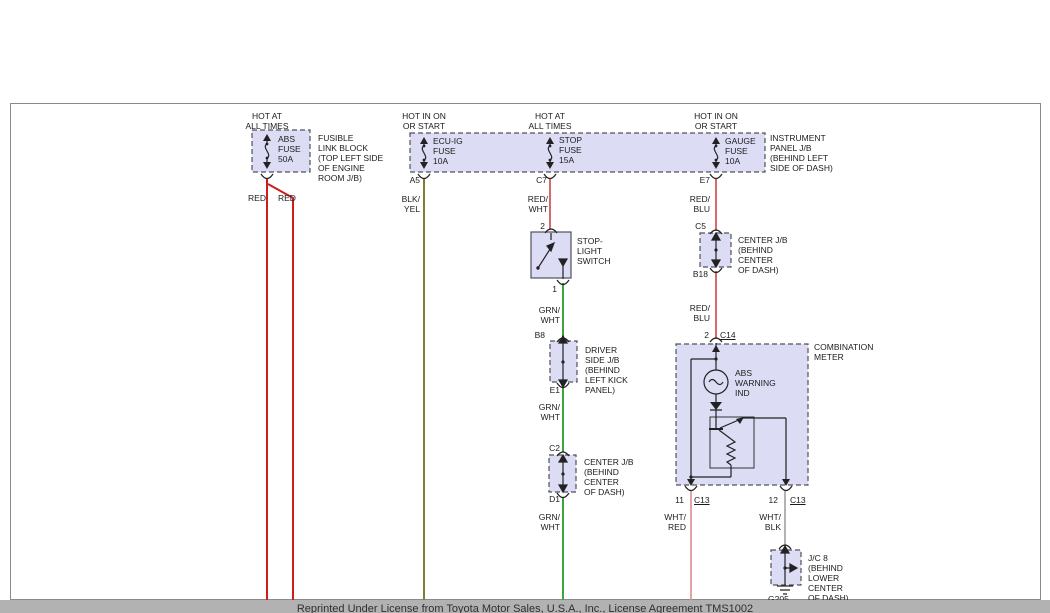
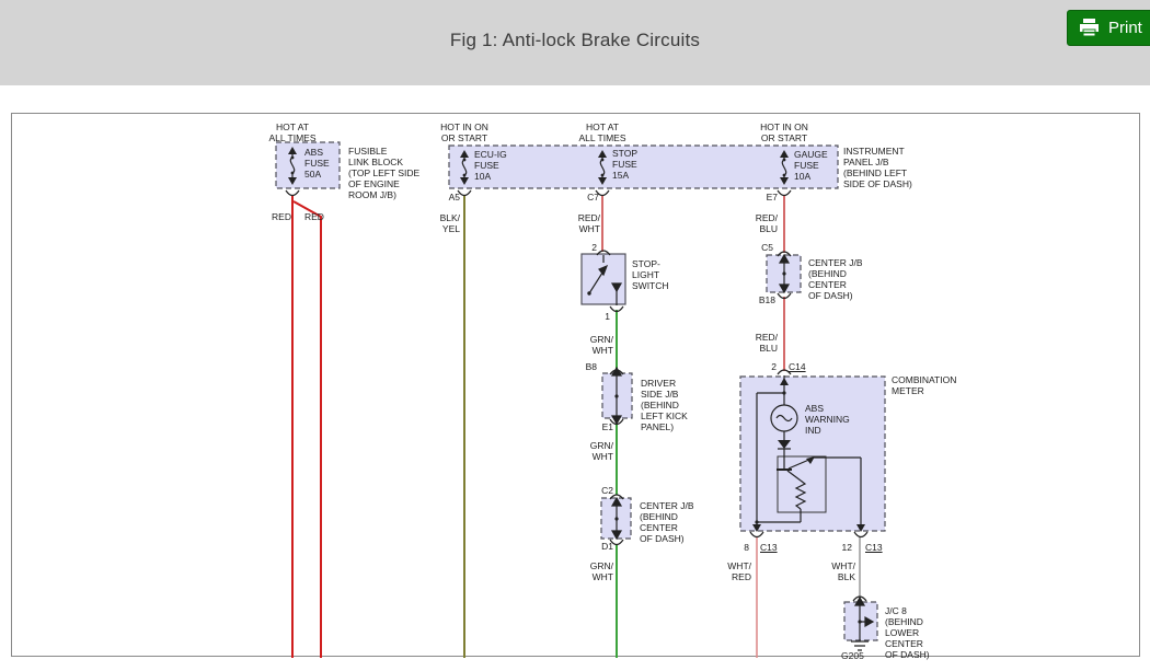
+ Fig 1: Anti-lock Brake Circuits
+ Print
  HOT AT
  ALL TIMES
  HOT IN ON
  OR START
  HOT AT
  ALL TIMES
  HOT IN ON
  OR START
  ABS
  FUSE
  50A
  FUSIBLE
  LINK BLOCK
  (TOP LEFT SIDE
  OF ENGINE
  ROOM J/B)
  ECU-IG
  FUSE
  10A
  STOP
  FUSE
  15A
  GAUGE
  FUSE
  10A
  INSTRUMENT
  PANEL J/B
  (BEHIND LEFT
  SIDE OF DASH)
  A5
  C7
  E7
  RED
  RED
  BLK/
  YEL
  RED/
  WHT
  RED/
  BLU
  2
  STOP-
  LIGHT
  SWITCH
  1
  GRN/
  WHT
  B8
  DRIVER
  SIDE J/B
  (BEHIND
  LEFT KICK
  PANEL)
  E1
  GRN/
  WHT
  C2
  CENTER J/B
  (BEHIND
  CENTER
  OF DASH)
  D1
  GRN/
  WHT
  C5
  CENTER J/B
  (BEHIND
  CENTER
  OF DASH)
  B18
  RED/
  BLU
  2
  C14
  COMBINATION
  METER
  ABS
  WARNING
  IND
- 11
+ 8
  C13
  12
  C13
  WHT/
  RED
  WHT/
  BLK
  J/C 8
  (BEHIND
  LOWER
  CENTER
  OF DASH)
  G205
- Reprinted Under License from Toyota Motor Sales, U.S.A., Inc., License Agreement TMS1002
